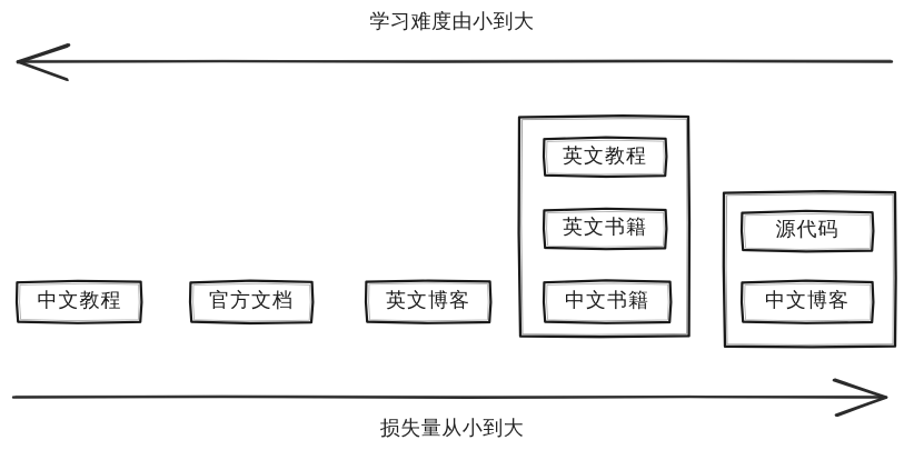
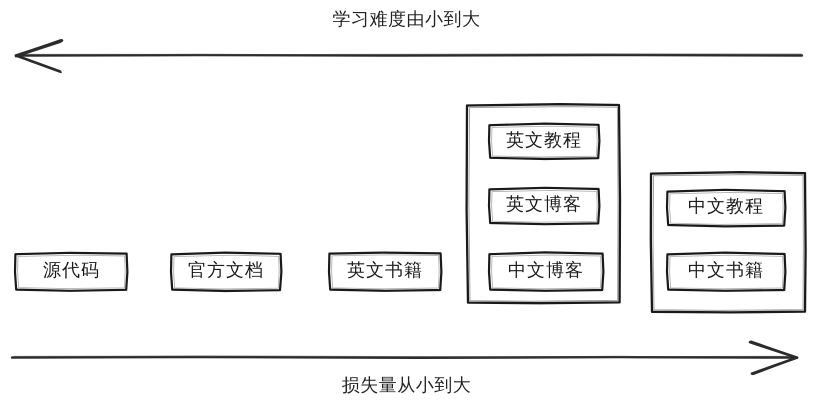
  学习难度由小到大
  损失量从小到大
- 中文教程
+ 源代码
  官方文档
- 英文博客
+ 英文书籍
  英文教程
- 英文书籍
+ 英文博客
- 中文书籍
+ 中文博客
- 源代码
+ 中文教程
- 中文博客
+ 中文书籍
